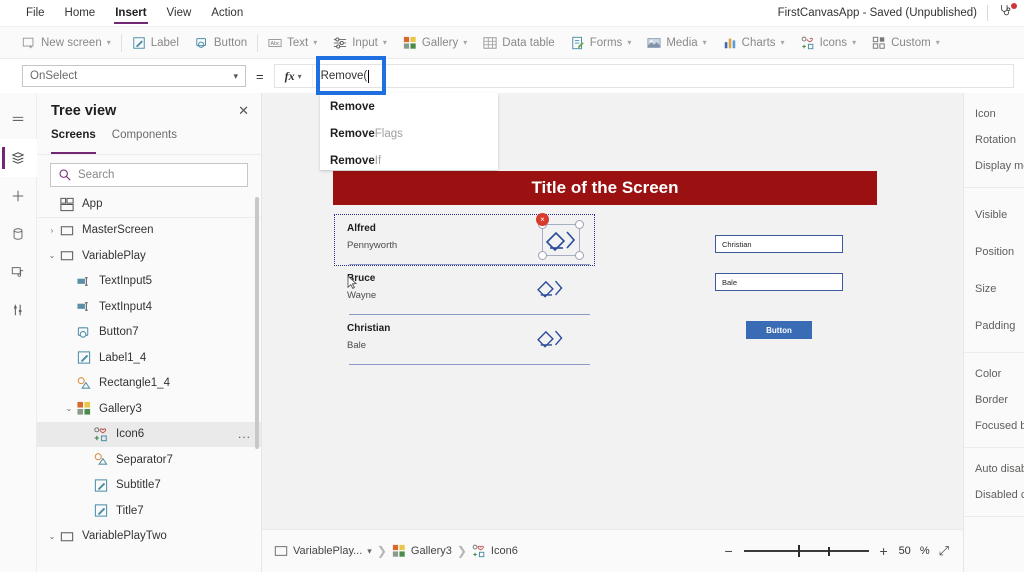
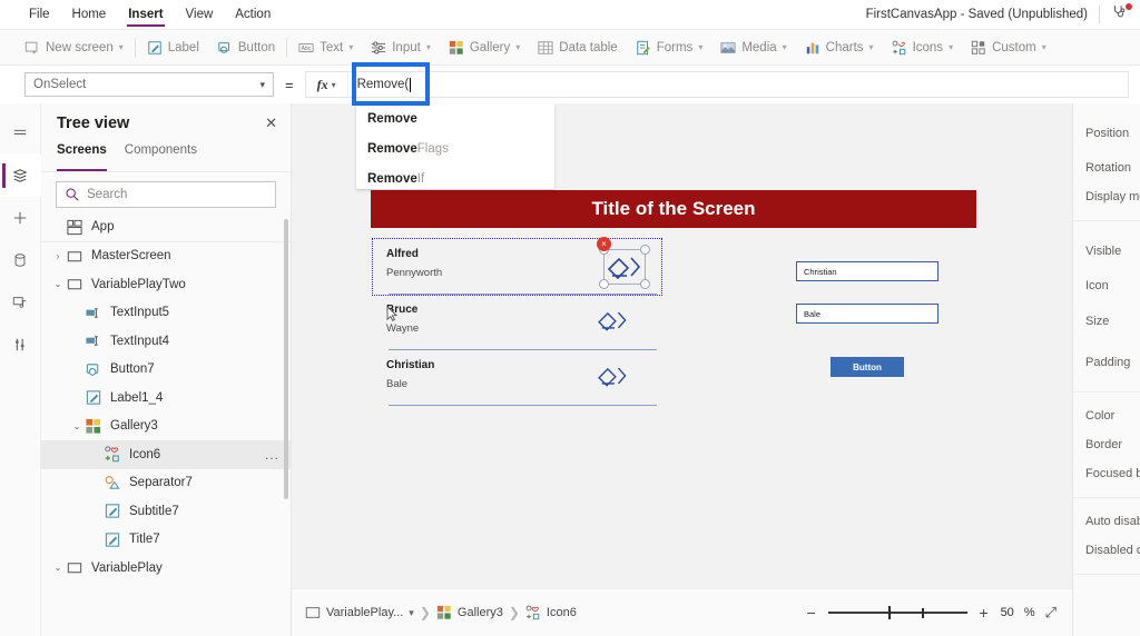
  File
  Home
  Insert
  View
  Action
  FirstCanvasApp - Saved (Unpublished)
  New screen
  ▾
  Label
  Button
  Text
  ▾
  Input
  ▾
  Gallery
  ▾
  Data table
  Forms
  ▾
  Media
  ▾
  Charts
  ▾
  Icons
  ▾
  Custom
  ▾
  OnSelect
  ▾
  =
  fx
  ▾
  Remove(
  Remove
  Remove
  Flags
  Remove
  If
  Tree view
  ✕
  Screens
  Components
  Search
  App
  ›
  MasterScreen
  ⌄
- VariablePlay
+ VariablePlayTwo
  TextInput5
  TextInput4
  Button7
  Label1_4
- Rectangle1_4
  ⌄
  Gallery3
  Icon6
  ...
  Separator7
  Subtitle7
  Title7
  ⌄
- VariablePlayTwo
+ VariablePlay
  Title of the Screen
  Alfred
  Pennyworth
  ×
  ruce
  Wayne
  Christian
  Bale
  Christian
  Bale
  Button
- Icon
+ Position
  Rotation
  Display m
  Visible
- Position
+ Icon
  Size
  Padding
  Color
  Border
  Focused b
  Auto disa
  Disabled
  VariablePlay...
  ▾
  ❯
  Gallery3
  ❯
  Icon6
  −
  +
  50
  %
  ⤢
